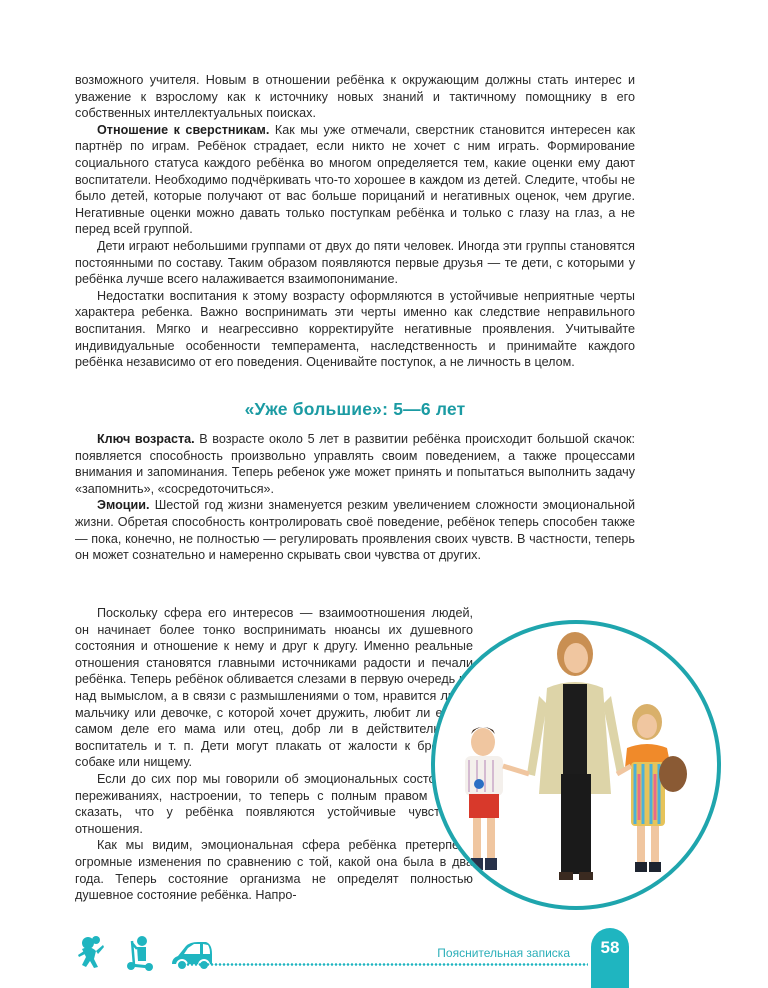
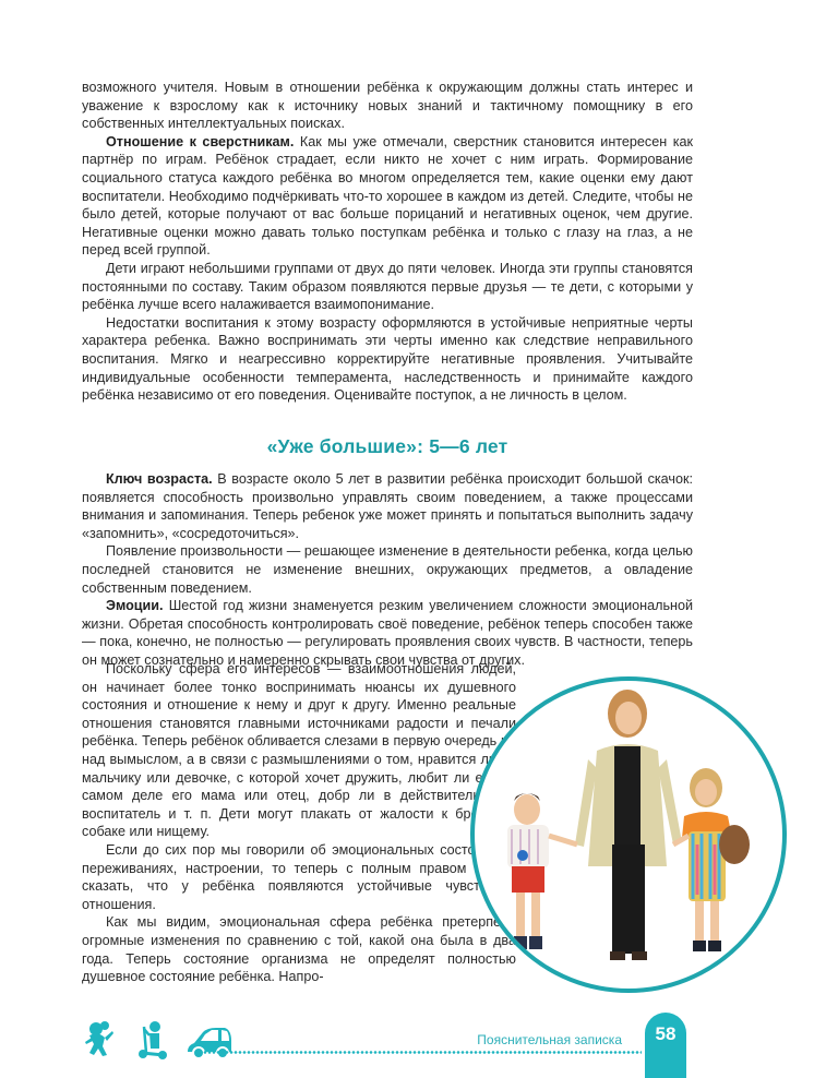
  возможного учителя. Новым в отношении ребёнка к окружающим должны стать интерес и уважение к взрослому как к источнику новых знаний и тактичному помощнику в его собственных интеллектуальных поисках.
  Отношение к сверстникам. Как мы уже отмечали, сверстник становится интересен как партнёр по играм. Ребёнок страдает, если никто не хочет с ним играть. Формирование социального статуса каждого ребёнка во многом определяется тем, какие оценки ему дают воспитатели. Необходимо подчёркивать что-то хорошее в каждом из детей. Следите, чтобы не было детей, которые получают от вас больше порицаний и негативных оценок, чем другие. Негативные оценки можно давать только поступкам ребёнка и только с глазу на глаз, а не перед всей группой.
  Дети играют небольшими группами от двух до пяти человек. Иногда эти группы становятся постоянными по составу. Таким образом появляются первые друзья — те дети, с которыми у ребёнка лучше всего налаживается взаимопонимание.
  Недостатки воспитания к этому возрасту оформляются в устойчивые неприятные черты характера ребенка. Важно воспринимать эти черты именно как следствие неправильного воспитания. Мягко и неагрессивно корректируйте негативные проявления. Учитывайте индивидуальные особенности темперамента, наследственность и принимайте каждого ребёнка независимо от его поведения. Оценивайте поступок, а не личность в целом.
  «Уже большие»: 5—6 лет
  Ключ возраста. В возрасте около 5 лет в развитии ребёнка происходит большой скачок: появляется способность произвольно управлять своим поведением, а также процессами внимания и запоминания. Теперь ребенок уже может принять и попытаться выполнить задачу «запомнить», «сосредоточиться».
+ Появление произвольности — решающее изменение в деятельности ребенка, когда целью последней становится не изменение внешних, окружающих предметов, а овладение собственным поведением.
  Эмоции. Шестой год жизни знаменуется резким увеличением сложности эмоциональной жизни. Обретая способность контролировать своё поведение, ребёнок теперь способен также — пока, конечно, не полностью — регулировать проявления своих чувств. В частности, теперь он может сознательно и намеренно скрывать свои чувства от других.
  Поскольку сфера его интересов — взаимоотношения людей, он начинает более тонко воспринимать нюансы их душевного состояния и отношение к нему и друг к другу. Именно реальные отношения становятся главными источниками радости и печали ребёнка. Теперь ребёнок обливается слезами в первую очередь над вымыслом, а в связи с размышлениями о том, нравится л мальчику или девочке, с которой хочет дружить, любит ли е самом деле его мама или отец, добр ли в действител воспитатель и т. п. Дети могут плакать от жалости к бр собаке или нищему.
  Если до сих пор мы говорили об эмоциональных сост переживаниях, настроении, то теперь с полным правом сказать, что у ребёнка появляются устойчивые чувст отношения.
  Как мы видим, эмоциональная сфера ребёнка претерп огромные изменения по сравнению с той, какой она была в дв года. Теперь состояние организма не определят полностью душевное состояние ребёнка. Напро-
  Пояснительная записка
  58
